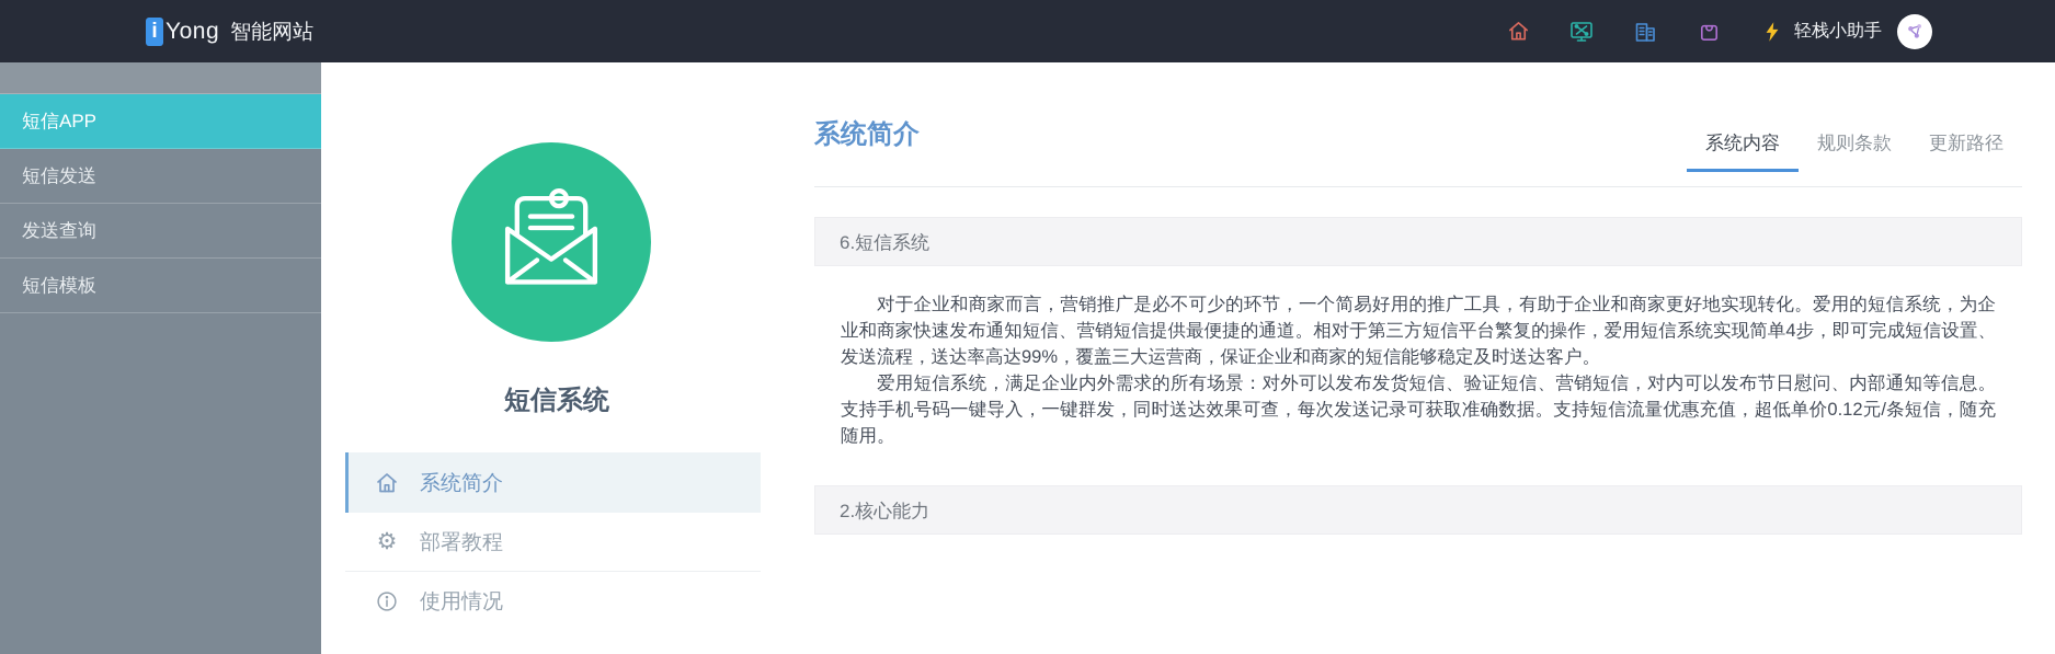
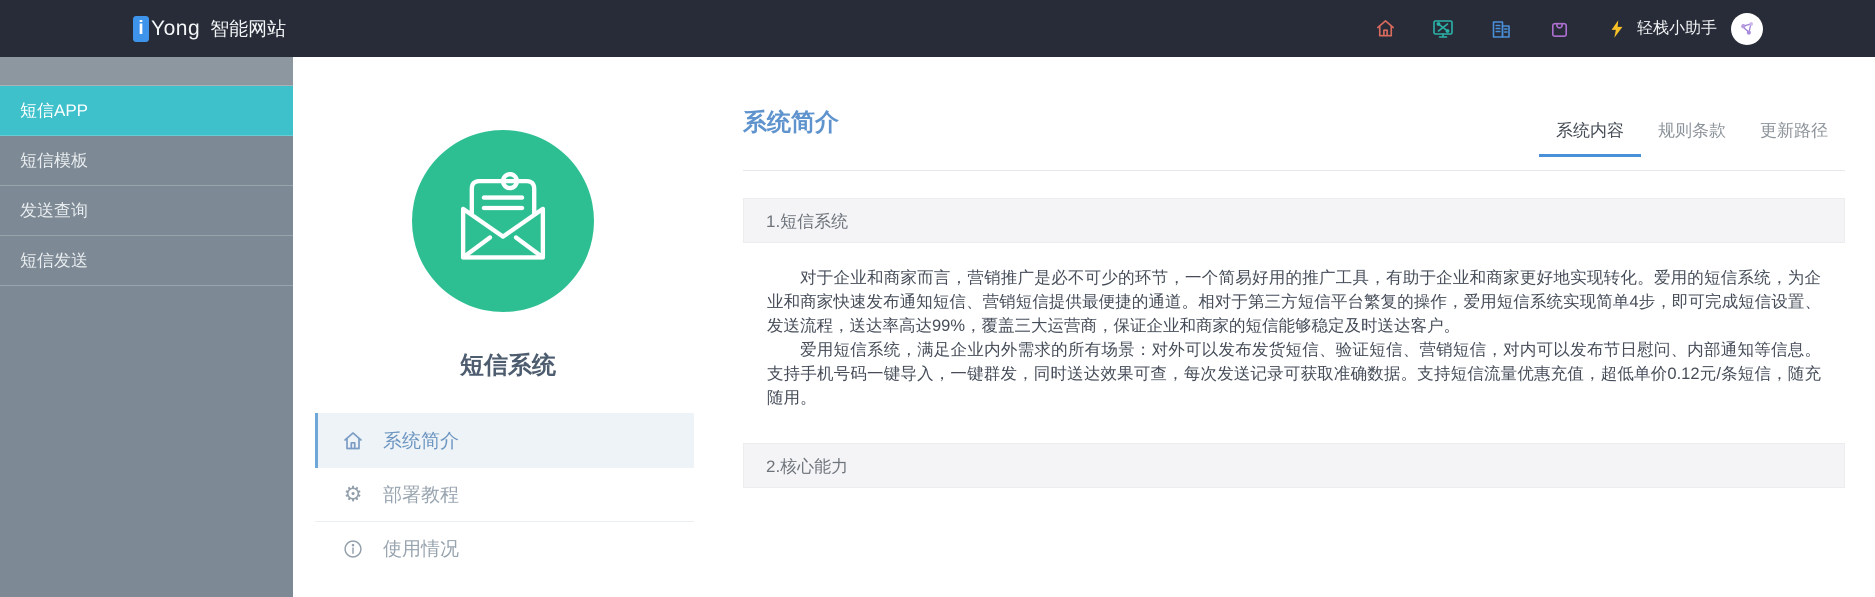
  i
  Yong
  智能网站
  轻栈小助手
  短信APP
- 短信发送
+ 短信模板
  发送查询
- 短信模板
+ 短信发送
  短信系统
  系统简介
  ⚙
  部署教程
  使用情况
  系统简介
  系统内容
  规则条款
  更新路径
- 6.短信系统
+ 1.短信系统
  对于企业和商家而言，营销推广是必不可少的环节，一个简易好用的推广工具，有助于企业和商家更好地实现转化。爱用的短信系统，为企业和商家快速发布通知短信、营销短信提供最便捷的通道。相对于第三方短信平台繁复的操作，爱用短信系统实现简单4步，即可完成短信设置、发送流程，送达率高达99%，覆盖三大运营商，保证企业和商家的短信能够稳定及时送达客户。
  爱用短信系统，满足企业内外需求的所有场景：对外可以发布发货短信、验证短信、营销短信，对内可以发布节日慰问、内部通知等信息。支持手机号码一键导入，一键群发，同时送达效果可查，每次发送记录可获取准确数据。支持短信流量优惠充值，超低单价0.12元/条短信，随充随用。
  2.核心能力
